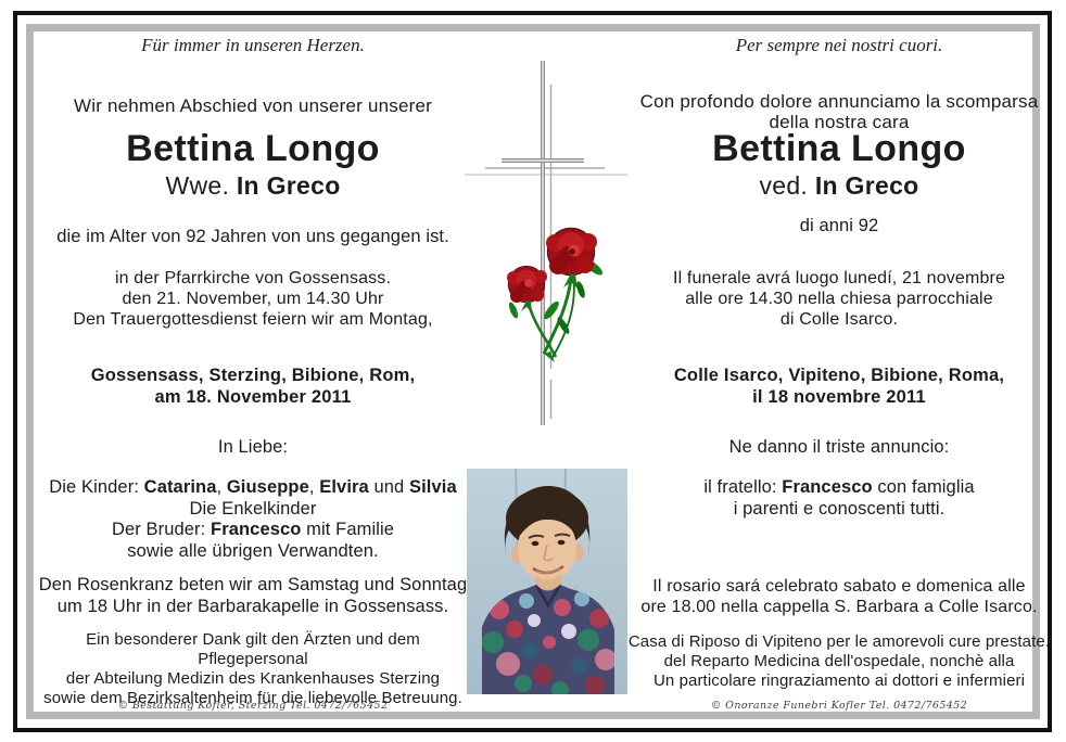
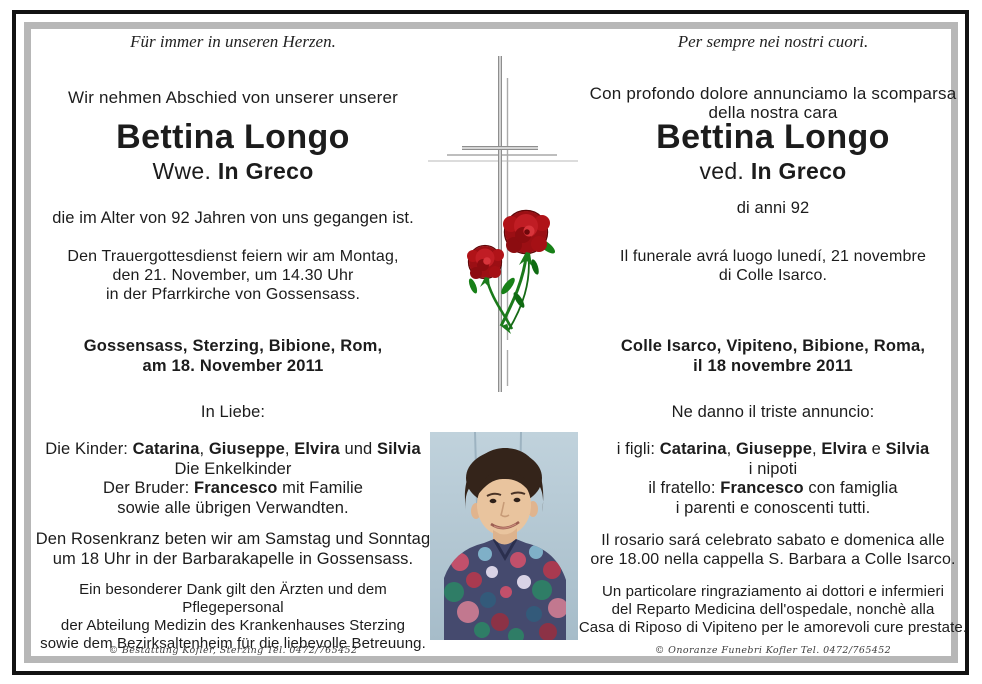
  Für immer in unseren Herzen.
  Wir nehmen Abschied von unserer unserer
  Bettina Longo
  Wwe. In Greco
  die im Alter von 92 Jahren von uns gegangen ist.
- in der Pfarrkirche von Gossensass.
+ Den Trauergottesdienst feiern wir am Montag,
  den 21. November, um 14.30 Uhr
- Den Trauergottesdienst feiern wir am Montag,
+ in der Pfarrkirche von Gossensass.
  Gossensass, Sterzing, Bibione, Rom,
  am 18. November 2011
  In Liebe:
  Die Kinder: Catarina, Giuseppe, Elvira und Silvia
  Die Enkelkinder
  Der Bruder: Francesco mit Familie
  sowie alle übrigen Verwandten.
  Den Rosenkranz beten wir am Samstag und Sonntag
  um 18 Uhr in der Barbarakapelle in Gossensass.
  Ein besonderer Dank gilt den Ärzten und dem Pflegepersonal
  der Abteilung Medizin des Krankenhauses Sterzing
  sowie dem Bezirksaltenheim für die liebevolle Betreuung.
  © Bestattung Kofler, Sterzing Tel. 0472/765452
  Per sempre nei nostri cuori.
  Con profondo dolore annunciamo la scomparsa
  della nostra cara
  Bettina Longo
  ved. In Greco
  di anni 92
  Il funerale avrá luogo lunedí, 21 novembre
- alle ore 14.30 nella chiesa parrocchiale
  di Colle Isarco.
  Colle Isarco, Vipiteno, Bibione, Roma,
  il 18 novembre 2011
  Ne danno il triste annuncio:
+ i figli: Catarina, Giuseppe, Elvira e Silvia
+ i nipoti
  il fratello: Francesco con famiglia
  i parenti e conoscenti tutti.
  Il rosario sará celebrato sabato e domenica alle
  ore 18.00 nella cappella S. Barbara a Colle Isarco.
- Casa di Riposo di Vipiteno per le amorevoli cure prestate.
+ Un particolare ringraziamento ai dottori e infermieri
  del Reparto Medicina dell'ospedale, nonchè alla
- Un particolare ringraziamento ai dottori e infermieri
+ Casa di Riposo di Vipiteno per le amorevoli cure prestate.
  © Onoranze Funebri Kofler Tel. 0472/765452
